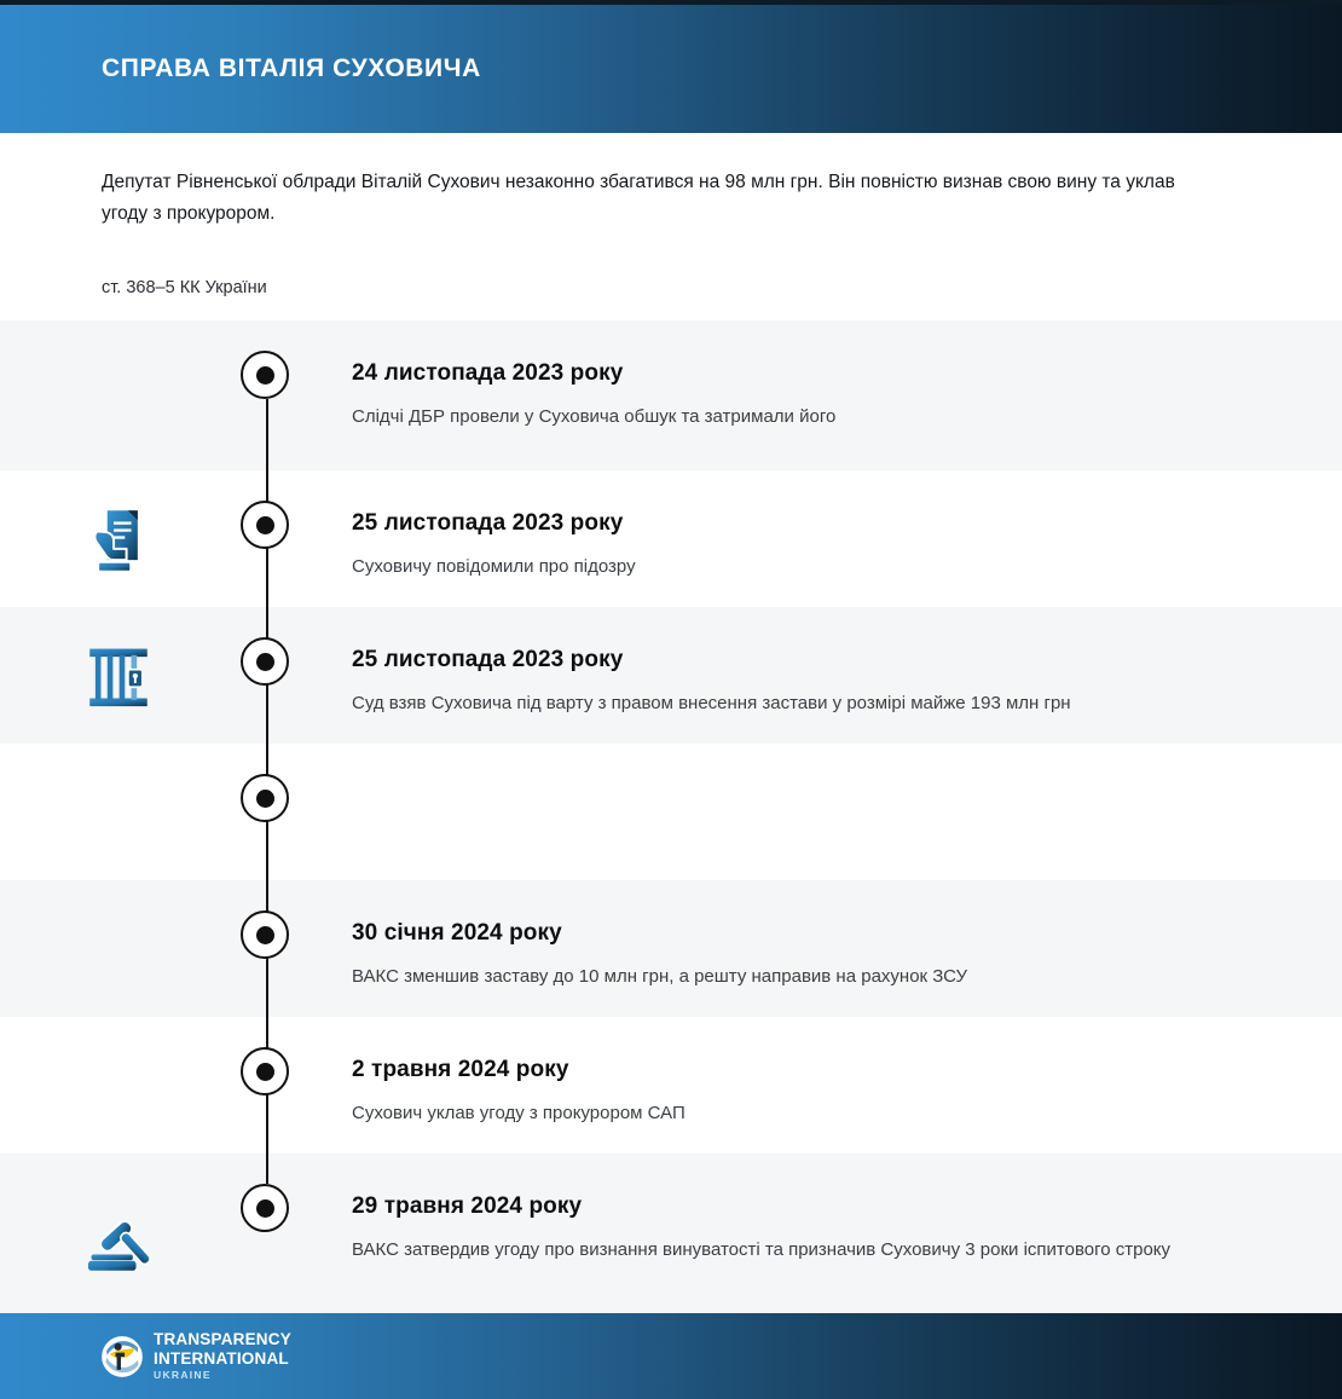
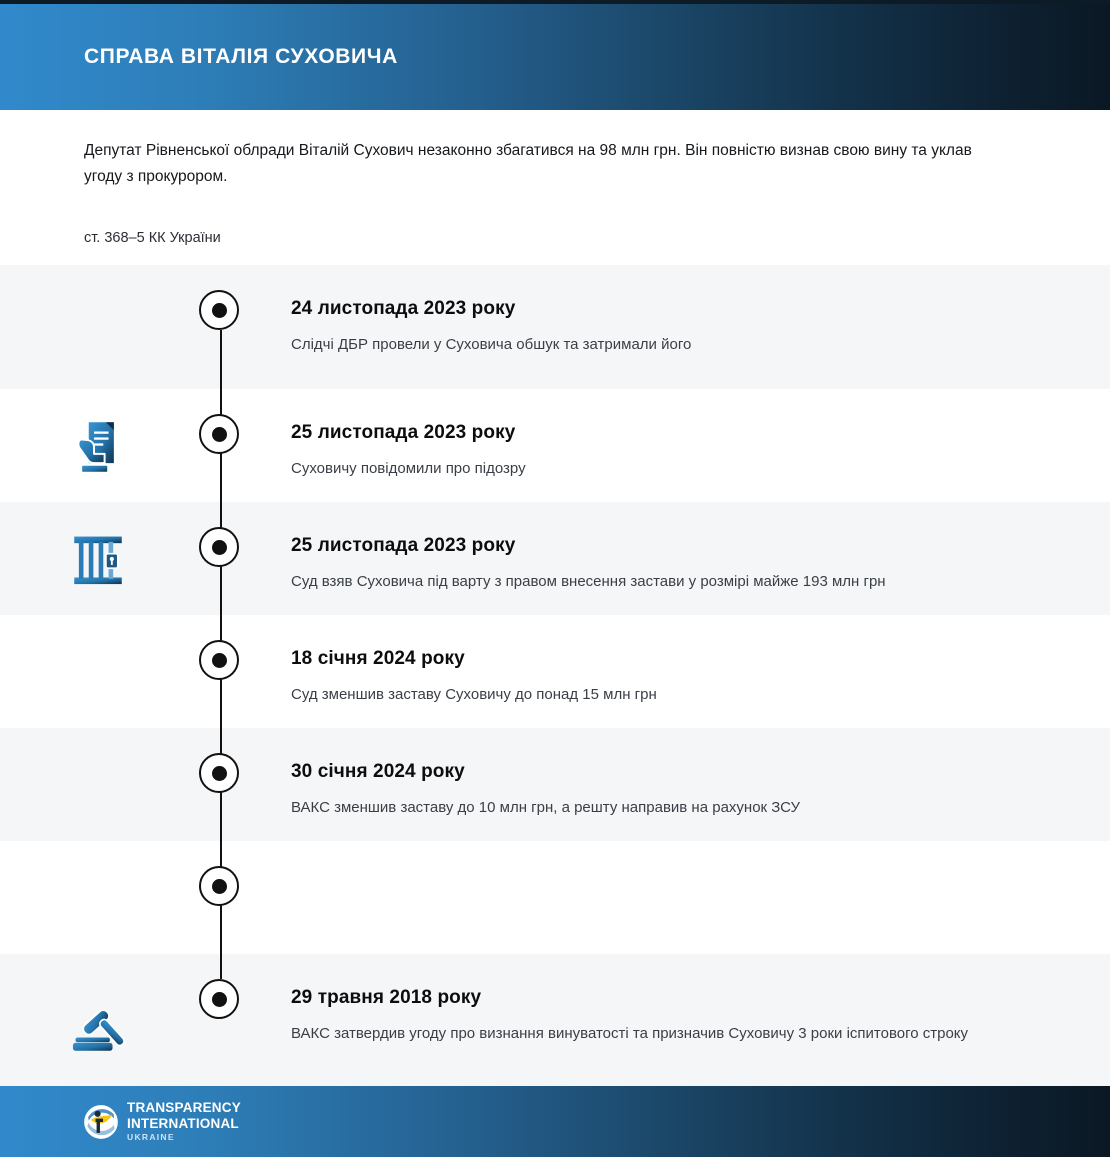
  СПРАВА ВІТАЛІЯ СУХОВИЧА
  Депутат Рівненської облради Віталій Сухович незаконно збагатився на 98 млн грн. Він повністю визнав свою вину та уклав угоду з прокурором.
  ст. 368–5 КК України
  24 листопада 2023 року
  Слідчі ДБР провели у Суховича обшук та затримали його
  25 листопада 2023 року
  Суховичу повідомили про підозру
  25 листопада 2023 року
  Суд взяв Суховича під варту з правом внесення застави у розмірі майже 193 млн грн
+ 18 січня 2024 року
+ Суд зменшив заставу Суховичу до понад 15 млн грн
  30 січня 2024 року
  ВАКС зменшив заставу до 10 млн грн, а решту направив на рахунок ЗСУ
- 2 травня 2024 року
- Сухович уклав угоду з прокурором САП
- 29 травня 2024 року
+ 29 травня 2018 року
  ВАКС затвердив угоду про визнання винуватості та призначив Суховичу 3 роки іспитового строку
  TRANSPARENCY
  INTERNATIONAL
  UKRAINE
